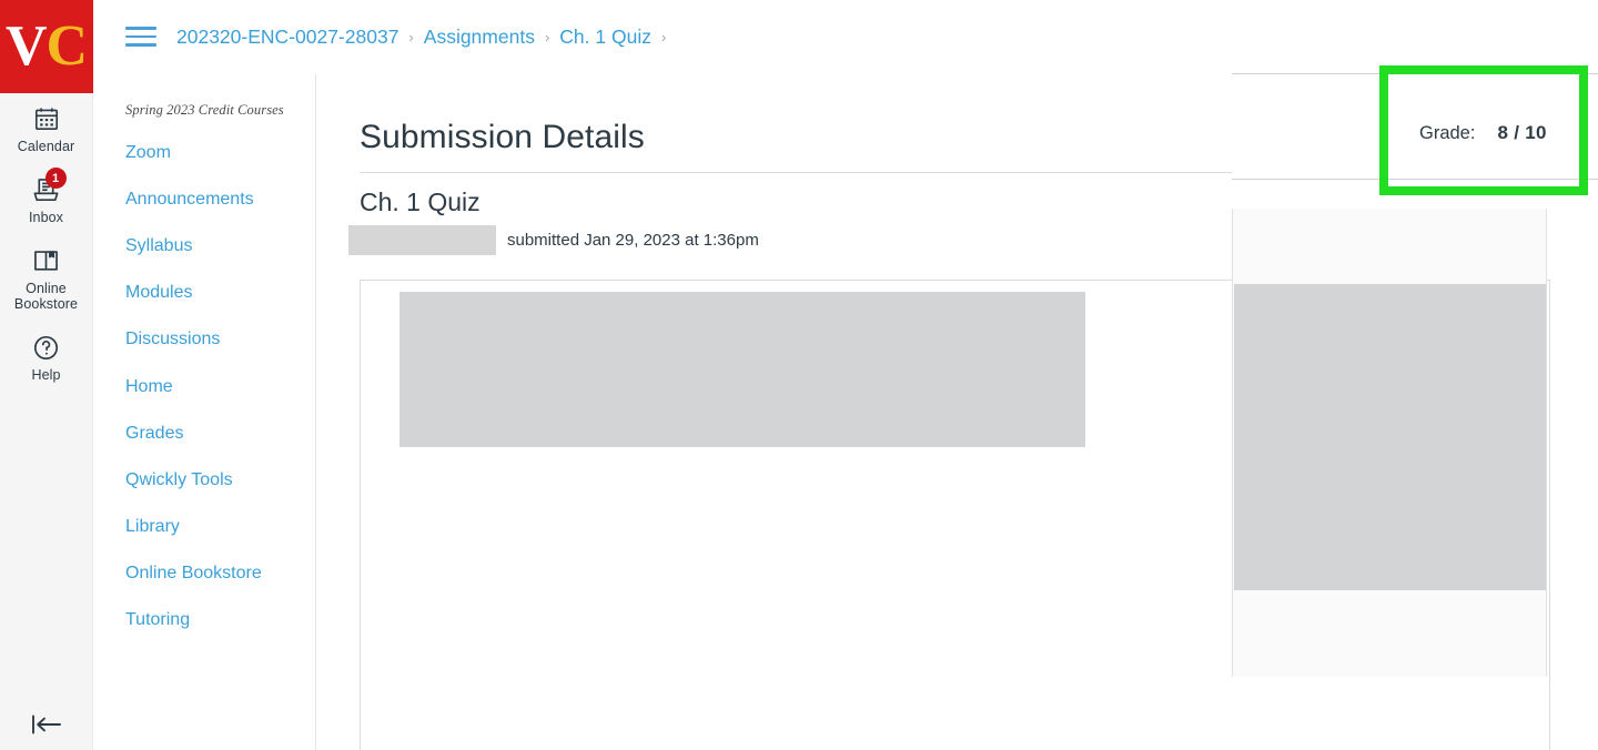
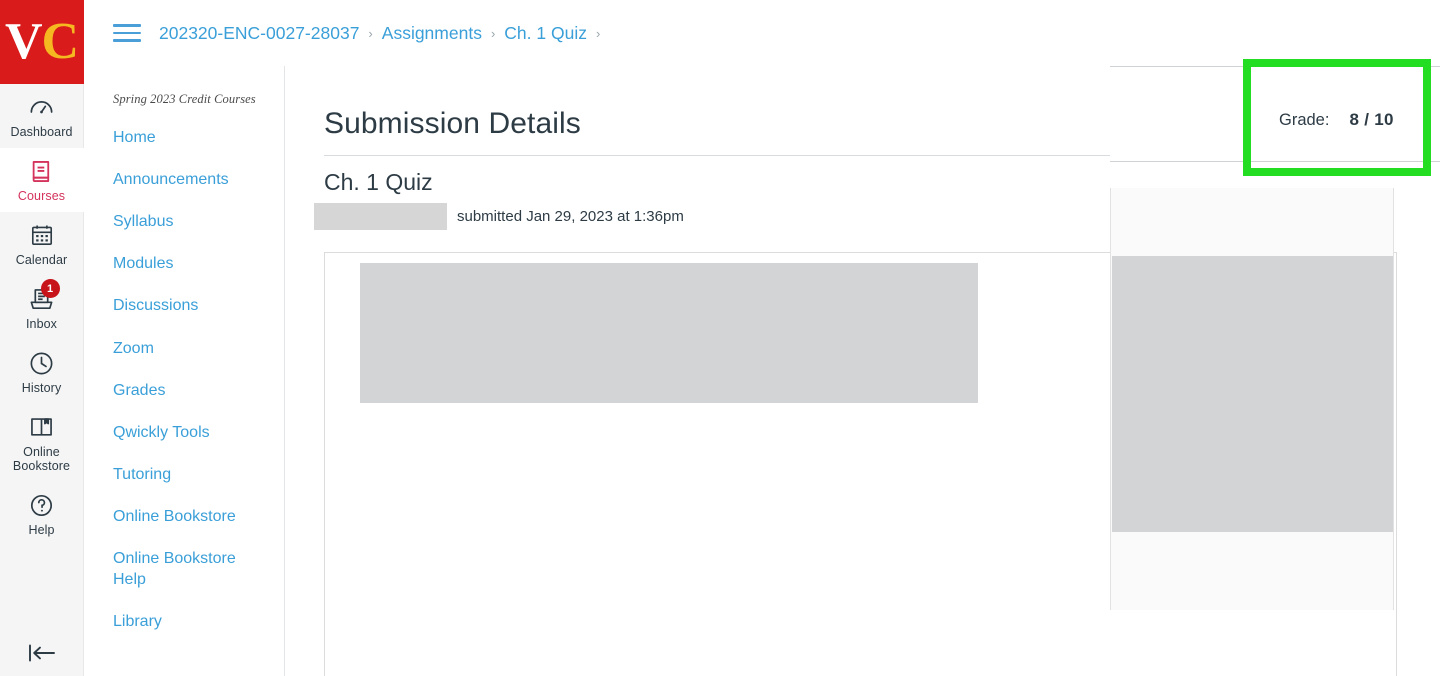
  VC
+ Dashboard
+ Courses
  Calendar
  1
  Inbox
+ History
  Online Bookstore
  Help
  202320-ENC-0027-28037
  ›
  Assignments
  ›
  Ch. 1 Quiz
  ›
  Spring 2023 Credit Courses
- Zoom
+ Home
  Announcements
  Syllabus
  Modules
  Discussions
- Home
+ Zoom
  Grades
  Qwickly Tools
- Library
+ Tutoring
  Online Bookstore
+ Online Bookstore Help
- Tutoring
+ Library
  Submission Details
  Ch. 1 Quiz
  submitted Jan 29, 2023 at 1:36pm
  Grade:
  8 / 10
